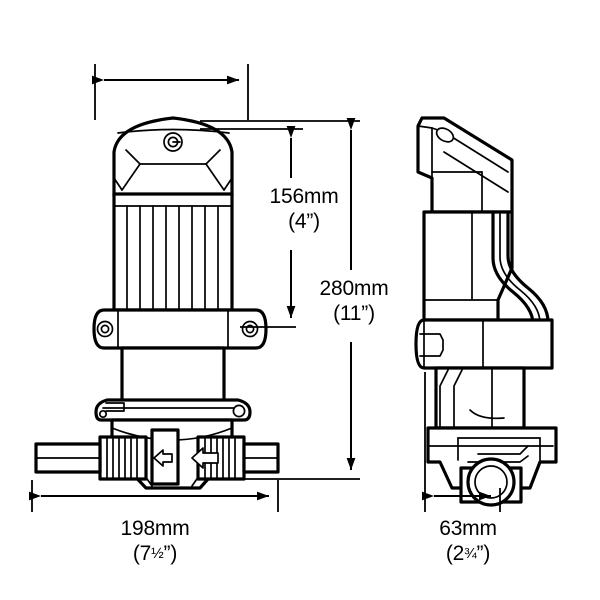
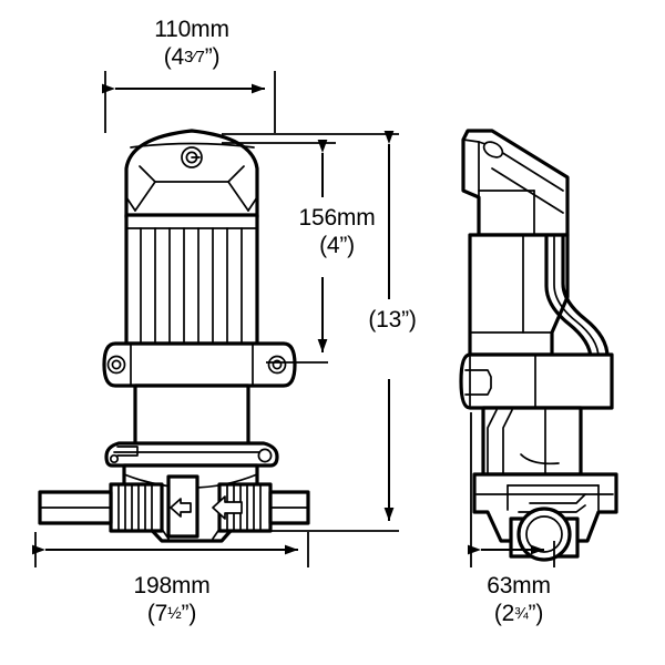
+ 110mm
+ (43⁄7”)
  156mm
  (4”)
- 280mm
- (11”)
+ (13”)
  198mm
  (7½”)
  63mm
  (2¾”)
